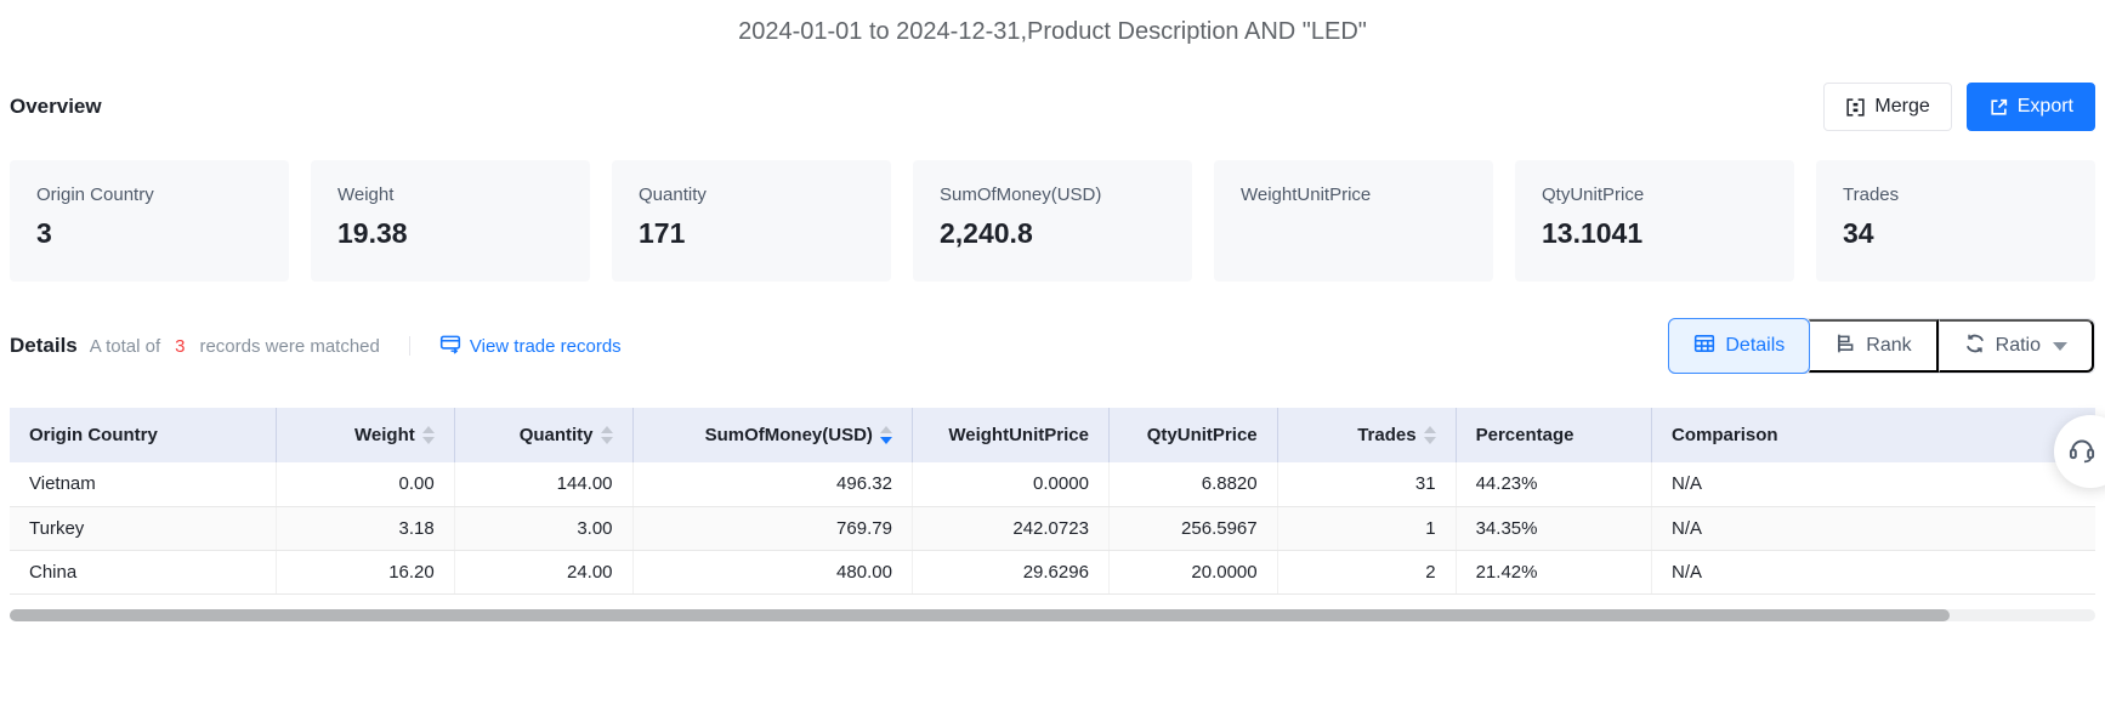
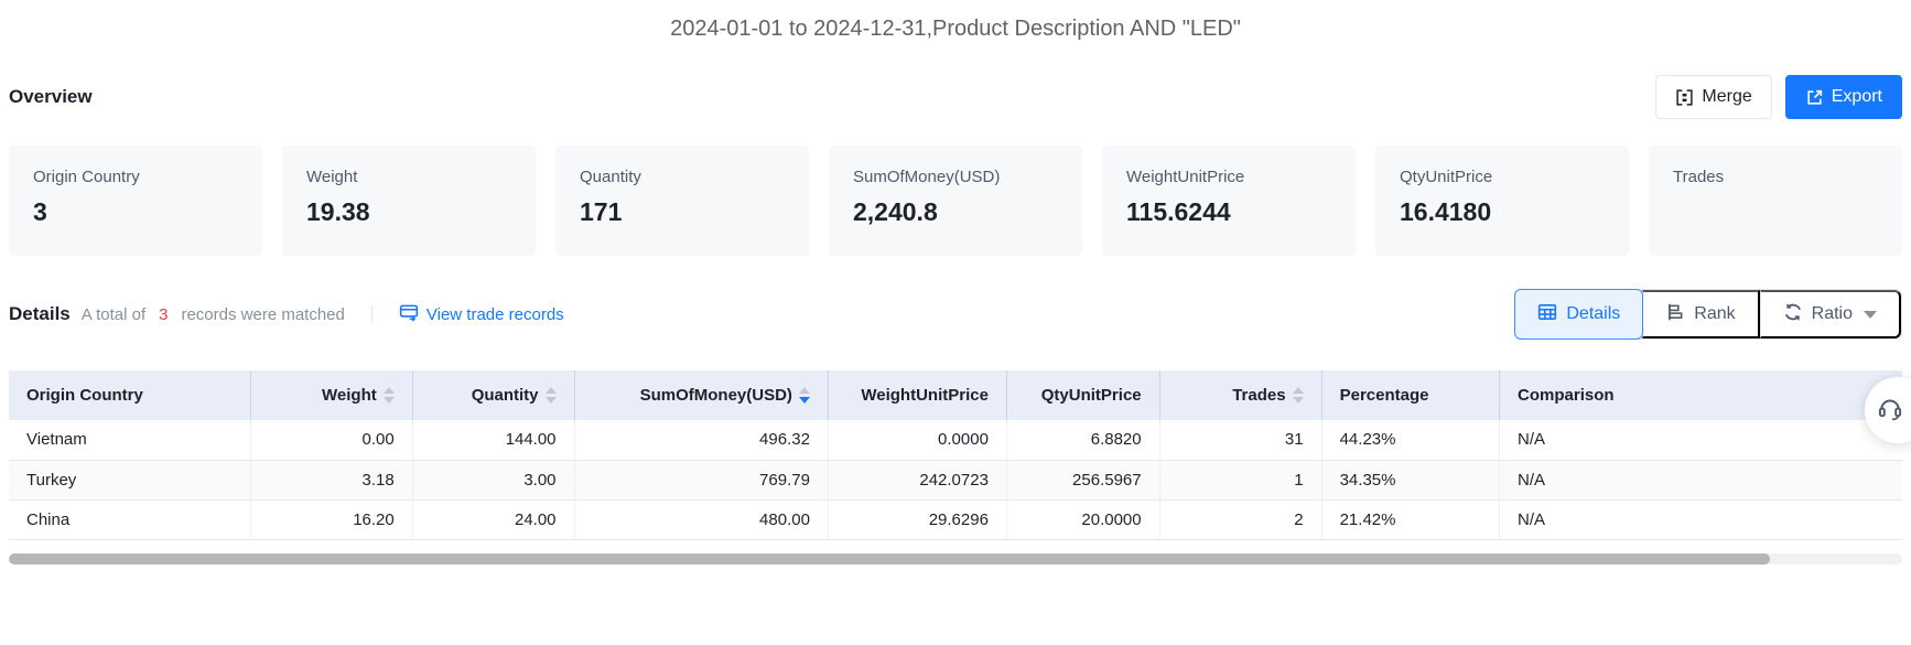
  2024-01-01 to 2024-12-31,Product Description AND "LED"
  Overview
  Merge
  Export
  Origin Country
  3
  Weight
  19.38
  Quantity
  171
  SumOfMoney(USD)
  2,240.8
  WeightUnitPrice
+ 115.6244
  QtyUnitPrice
- 13.1041
+ 16.4180
  Trades
- 34
  Details
  A total of
  3
  records were matched
  View trade records
  Details
  Rank
  Ratio
  Origin Country	Weight	Quantity	SumOfMoney(USD)	WeightUnitPrice	QtyUnitPrice	Trades	Percentage	Comparison
  Vietnam	0.00	144.00	496.32	0.0000	6.8820	31	44.23%	N/A
  Turkey	3.18	3.00	769.79	242.0723	256.5967	1	34.35%	N/A
  China	16.20	24.00	480.00	29.6296	20.0000	2	21.42%	N/A
